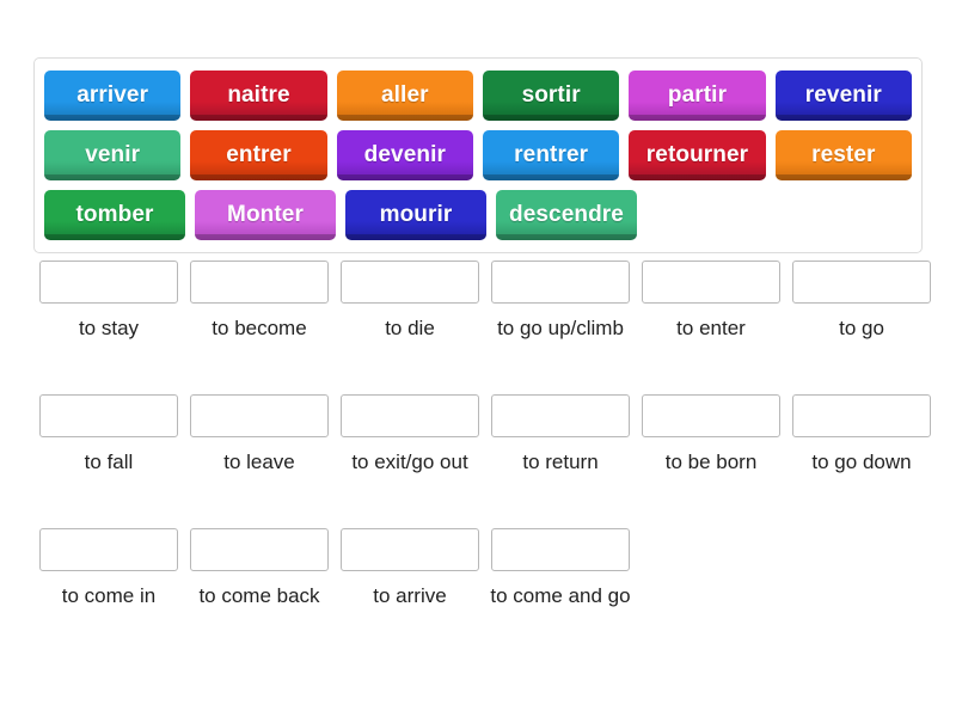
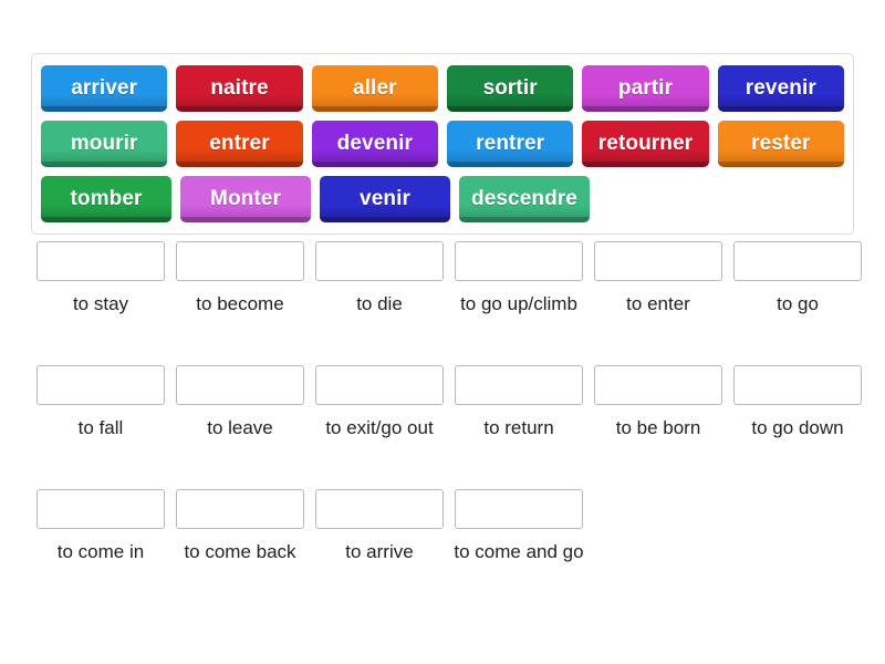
  arriver
  naitre
  aller
  sortir
  partir
  revenir
- venir
+ mourir
  entrer
  devenir
  rentrer
  retourner
  rester
  tomber
  Monter
- mourir
+ venir
  descendre
  to stay
  to become
  to die
  to go up/climb
  to enter
  to go
  to fall
  to leave
  to exit/go out
  to return
  to be born
  to go down
  to come in
  to come back
  to arrive
  to come and go
